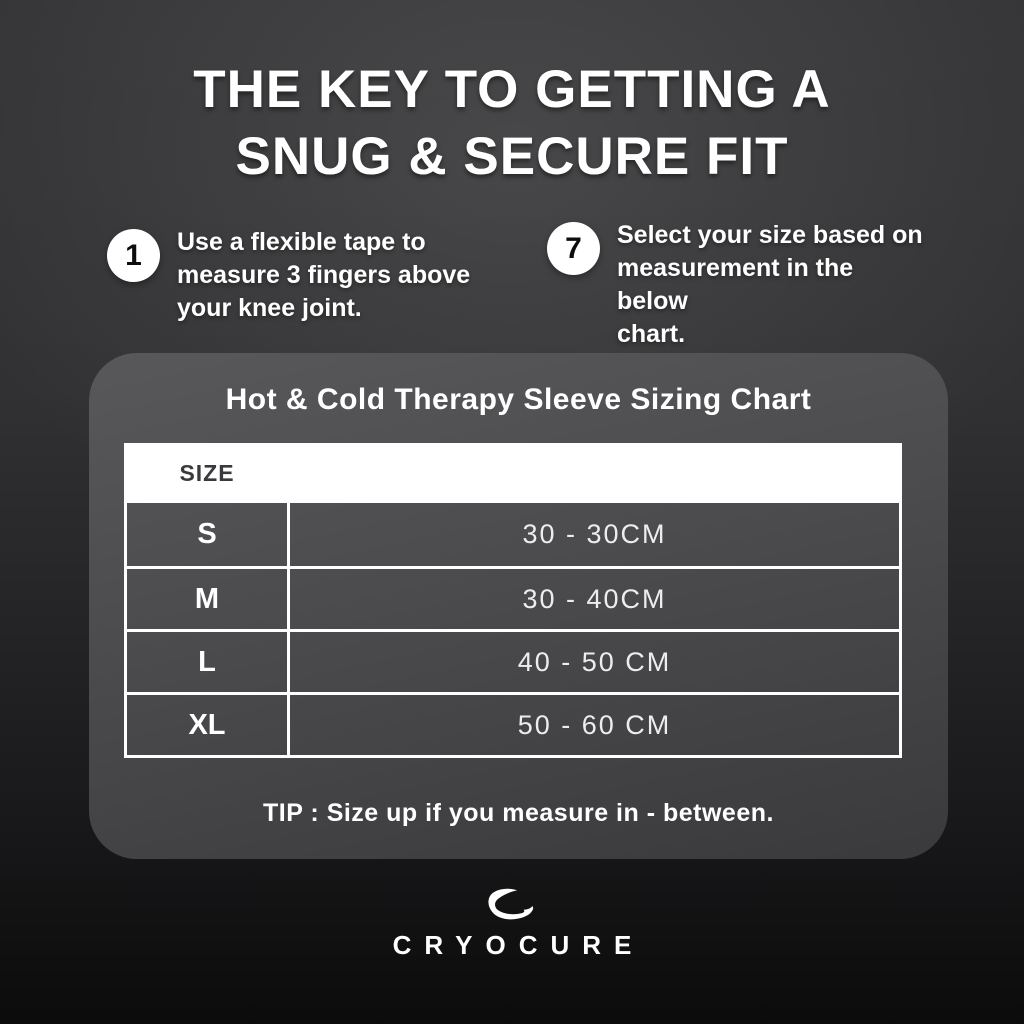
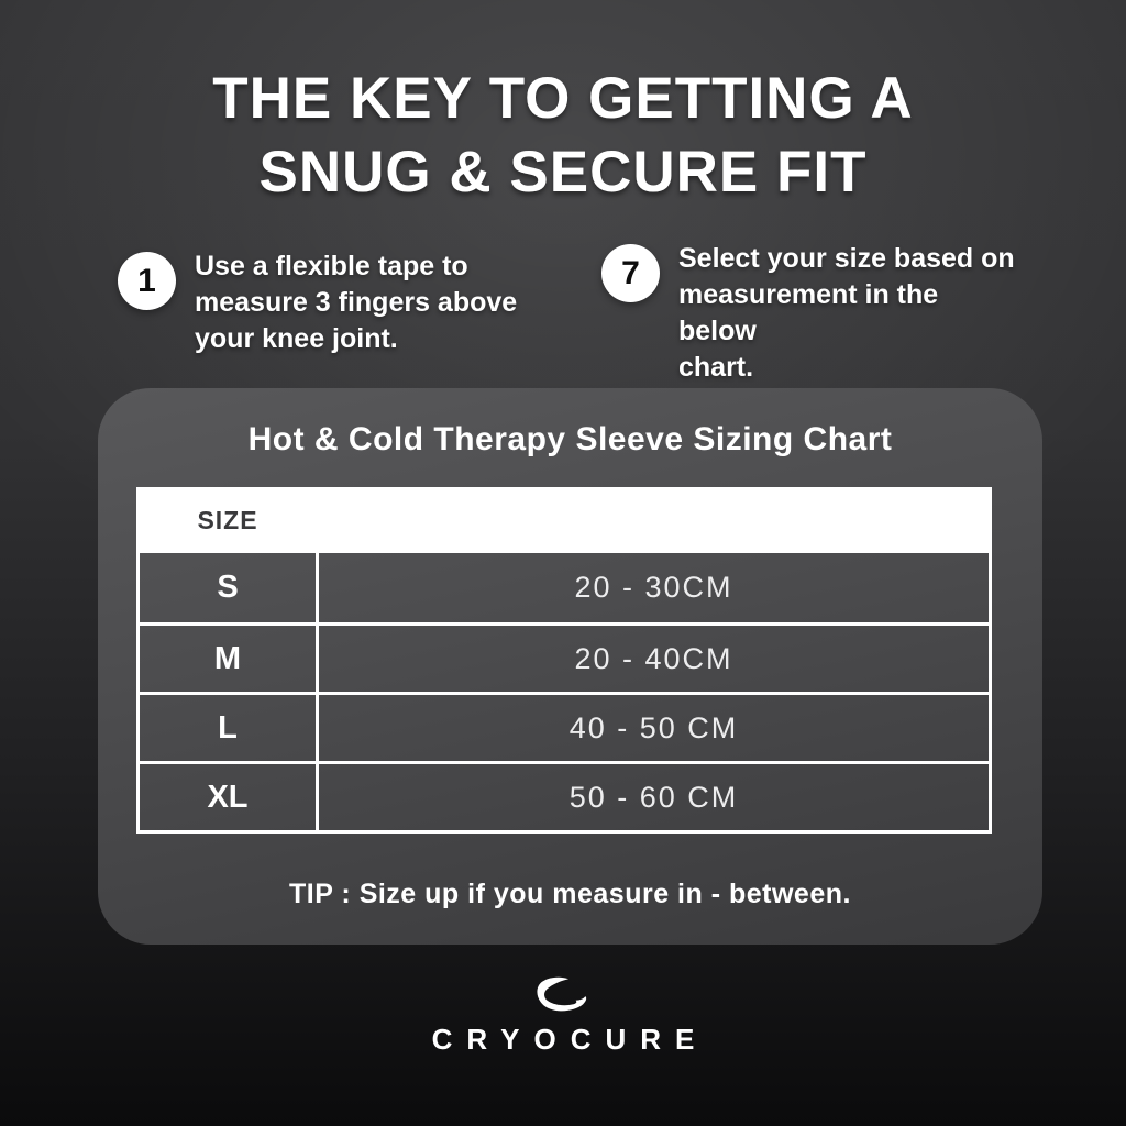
  THE KEY TO GETTING A
  SNUG & SECURE FIT
  1
  Use a flexible tape to
  measure 3 fingers above
  your knee joint.
  7
  Select your size based on
  measurement in the below
  chart.
  Hot & Cold Therapy Sleeve Sizing Chart
  SIZE
  S
- 30 - 30CM
+ 20 - 30CM
  M
- 30 - 40CM
+ 20 - 40CM
  L
  40 - 50 CM
  XL
  50 - 60 CM
  TIP : Size up if you measure in - between.
  CRYOCURE
